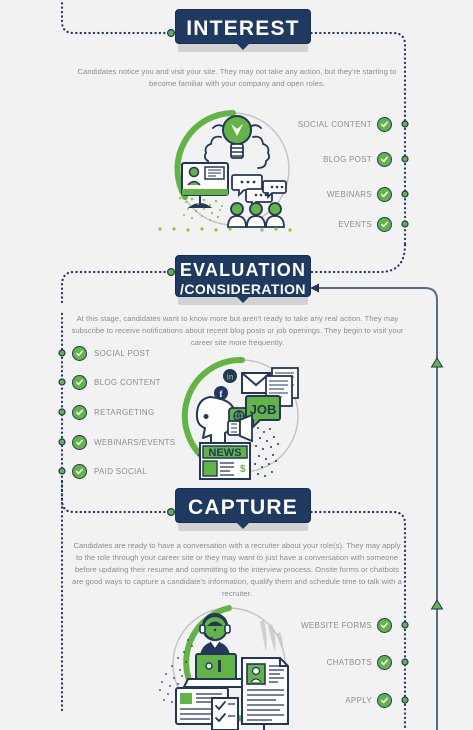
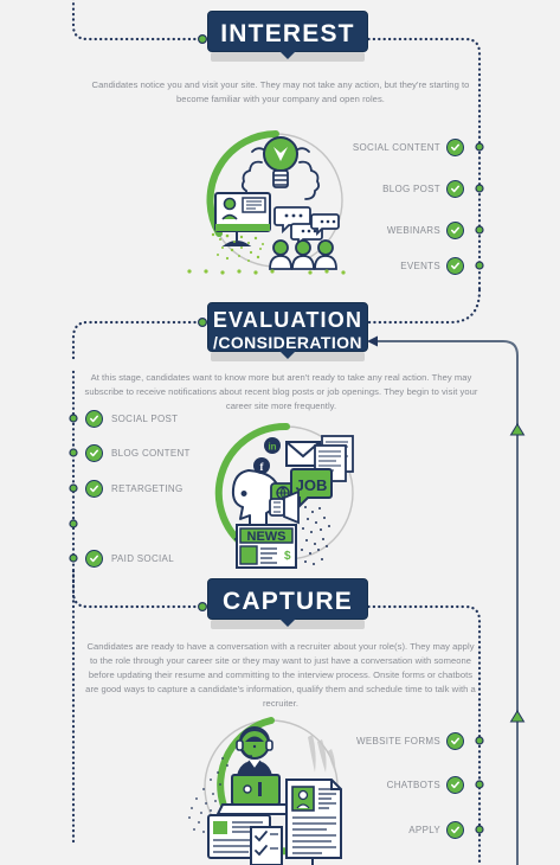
  INTEREST
  Candidates notice you and visit your site. They may not take any action, but they're starting to become familiar with your company and open roles.
  SOCIAL CONTENT
  BLOG POST
  WEBINARS
  EVENTS
  EVALUATION
  /CONSIDERATION
  At this stage, candidates want to know more but aren't ready to take any real action. They may subscribe to receive notifications about recent blog posts or job openings. They begin to visit your career site more frequently.
  in
  f
  JOB
  NEWS
  $
  SOCIAL POST
  BLOG CONTENT
  RETARGETING
- WEBINARS/EVENTS
  PAID SOCIAL
  CAPTURE
  Candidates are ready to have a conversation with a recruiter about your role(s). They may apply to the role through your career site or they may want to just have a conversation with someone before updating their resume and committing to the interview process. Onsite forms or chatbots are good ways to capture a candidate's information, qualify them and schedule time to talk with a recruiter.
  WEBSITE FORMS
  CHATBOTS
  APPLY
